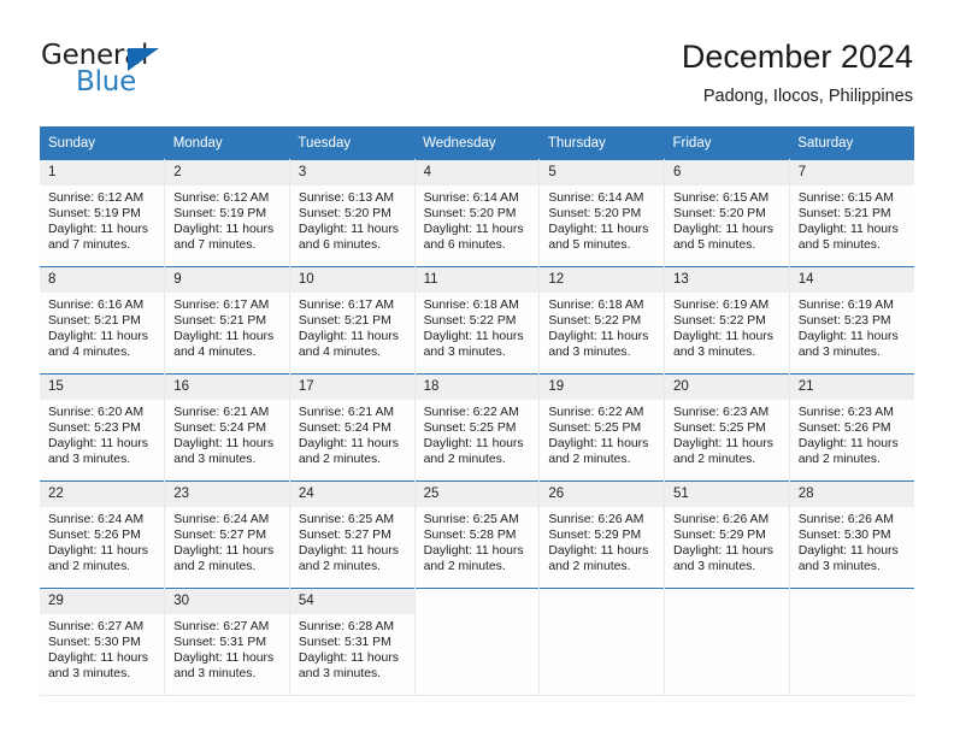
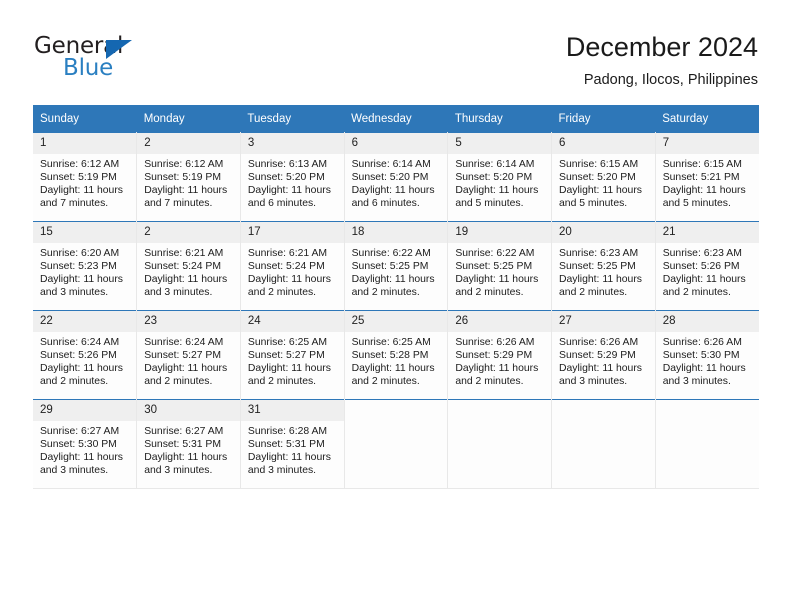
  General
  Blue
  December 2024
  Padong, Ilocos, Philippines
  Sunday	Monday	Tuesday	Wednesday	Thursday	Friday	Saturday
- 1 Sunrise: 6:12 AM Sunset: 5:19 PM Daylight: 11 hours and 7 minutes.	2 Sunrise: 6:12 AM Sunset: 5:19 PM Daylight: 11 hours and 7 minutes.	3 Sunrise: 6:13 AM Sunset: 5:20 PM Daylight: 11 hours and 6 minutes.	4 Sunrise: 6:14 AM Sunset: 5:20 PM Daylight: 11 hours and 6 minutes.	5 Sunrise: 6:14 AM Sunset: 5:20 PM Daylight: 11 hours and 5 minutes.	6 Sunrise: 6:15 AM Sunset: 5:20 PM Daylight: 11 hours and 5 minutes.	7 Sunrise: 6:15 AM Sunset: 5:21 PM Daylight: 11 hours and 5 minutes.
+ 1 Sunrise: 6:12 AM Sunset: 5:19 PM Daylight: 11 hours and 7 minutes.	2 Sunrise: 6:12 AM Sunset: 5:19 PM Daylight: 11 hours and 7 minutes.	3 Sunrise: 6:13 AM Sunset: 5:20 PM Daylight: 11 hours and 6 minutes.	6 Sunrise: 6:14 AM Sunset: 5:20 PM Daylight: 11 hours and 6 minutes.	5 Sunrise: 6:14 AM Sunset: 5:20 PM Daylight: 11 hours and 5 minutes.	6 Sunrise: 6:15 AM Sunset: 5:20 PM Daylight: 11 hours and 5 minutes.	7 Sunrise: 6:15 AM Sunset: 5:21 PM Daylight: 11 hours and 5 minutes.
- 8 Sunrise: 6:16 AM Sunset: 5:21 PM Daylight: 11 hours and 4 minutes.	9 Sunrise: 6:17 AM Sunset: 5:21 PM Daylight: 11 hours and 4 minutes.	10 Sunrise: 6:17 AM Sunset: 5:21 PM Daylight: 11 hours and 4 minutes.	11 Sunrise: 6:18 AM Sunset: 5:22 PM Daylight: 11 hours and 3 minutes.	12 Sunrise: 6:18 AM Sunset: 5:22 PM Daylight: 11 hours and 3 minutes.	13 Sunrise: 6:19 AM Sunset: 5:22 PM Daylight: 11 hours and 3 minutes.	14 Sunrise: 6:19 AM Sunset: 5:23 PM Daylight: 11 hours and 3 minutes.
- 15 Sunrise: 6:20 AM Sunset: 5:23 PM Daylight: 11 hours and 3 minutes.	16 Sunrise: 6:21 AM Sunset: 5:24 PM Daylight: 11 hours and 3 minutes.	17 Sunrise: 6:21 AM Sunset: 5:24 PM Daylight: 11 hours and 2 minutes.	18 Sunrise: 6:22 AM Sunset: 5:25 PM Daylight: 11 hours and 2 minutes.	19 Sunrise: 6:22 AM Sunset: 5:25 PM Daylight: 11 hours and 2 minutes.	20 Sunrise: 6:23 AM Sunset: 5:25 PM Daylight: 11 hours and 2 minutes.	21 Sunrise: 6:23 AM Sunset: 5:26 PM Daylight: 11 hours and 2 minutes.
+ 15 Sunrise: 6:20 AM Sunset: 5:23 PM Daylight: 11 hours and 3 minutes.	2 Sunrise: 6:21 AM Sunset: 5:24 PM Daylight: 11 hours and 3 minutes.	17 Sunrise: 6:21 AM Sunset: 5:24 PM Daylight: 11 hours and 2 minutes.	18 Sunrise: 6:22 AM Sunset: 5:25 PM Daylight: 11 hours and 2 minutes.	19 Sunrise: 6:22 AM Sunset: 5:25 PM Daylight: 11 hours and 2 minutes.	20 Sunrise: 6:23 AM Sunset: 5:25 PM Daylight: 11 hours and 2 minutes.	21 Sunrise: 6:23 AM Sunset: 5:26 PM Daylight: 11 hours and 2 minutes.
- 22 Sunrise: 6:24 AM Sunset: 5:26 PM Daylight: 11 hours and 2 minutes.	23 Sunrise: 6:24 AM Sunset: 5:27 PM Daylight: 11 hours and 2 minutes.	24 Sunrise: 6:25 AM Sunset: 5:27 PM Daylight: 11 hours and 2 minutes.	25 Sunrise: 6:25 AM Sunset: 5:28 PM Daylight: 11 hours and 2 minutes.	26 Sunrise: 6:26 AM Sunset: 5:29 PM Daylight: 11 hours and 2 minutes.	51 Sunrise: 6:26 AM Sunset: 5:29 PM Daylight: 11 hours and 3 minutes.	28 Sunrise: 6:26 AM Sunset: 5:30 PM Daylight: 11 hours and 3 minutes.
+ 22 Sunrise: 6:24 AM Sunset: 5:26 PM Daylight: 11 hours and 2 minutes.	23 Sunrise: 6:24 AM Sunset: 5:27 PM Daylight: 11 hours and 2 minutes.	24 Sunrise: 6:25 AM Sunset: 5:27 PM Daylight: 11 hours and 2 minutes.	25 Sunrise: 6:25 AM Sunset: 5:28 PM Daylight: 11 hours and 2 minutes.	26 Sunrise: 6:26 AM Sunset: 5:29 PM Daylight: 11 hours and 2 minutes.	27 Sunrise: 6:26 AM Sunset: 5:29 PM Daylight: 11 hours and 3 minutes.	28 Sunrise: 6:26 AM Sunset: 5:30 PM Daylight: 11 hours and 3 minutes.
- 29 Sunrise: 6:27 AM Sunset: 5:30 PM Daylight: 11 hours and 3 minutes.	30 Sunrise: 6:27 AM Sunset: 5:31 PM Daylight: 11 hours and 3 minutes.	54 Sunrise: 6:28 AM Sunset: 5:31 PM Daylight: 11 hours and 3 minutes.
+ 29 Sunrise: 6:27 AM Sunset: 5:30 PM Daylight: 11 hours and 3 minutes.	30 Sunrise: 6:27 AM Sunset: 5:31 PM Daylight: 11 hours and 3 minutes.	31 Sunrise: 6:28 AM Sunset: 5:31 PM Daylight: 11 hours and 3 minutes.
